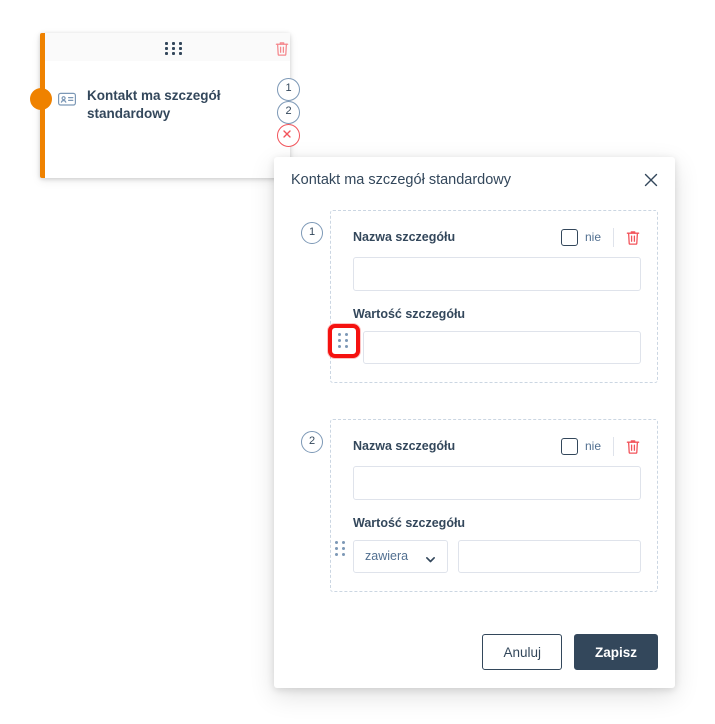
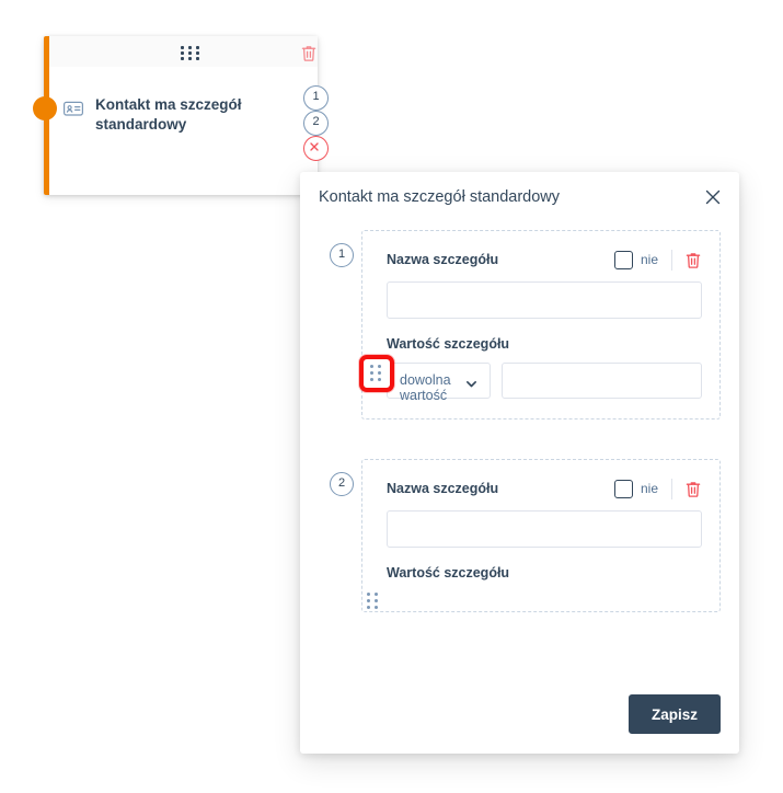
  Kontakt ma szczegół standardowy
  1
  2
  Kontakt ma szczegół standardowy
  1
  Nazwa szczegółu
  nie
  Wartość szczegółu
+ dowolna wartość
  2
  Nazwa szczegółu
  nie
  Wartość szczegółu
- zawiera
- Anuluj
  Zapisz
